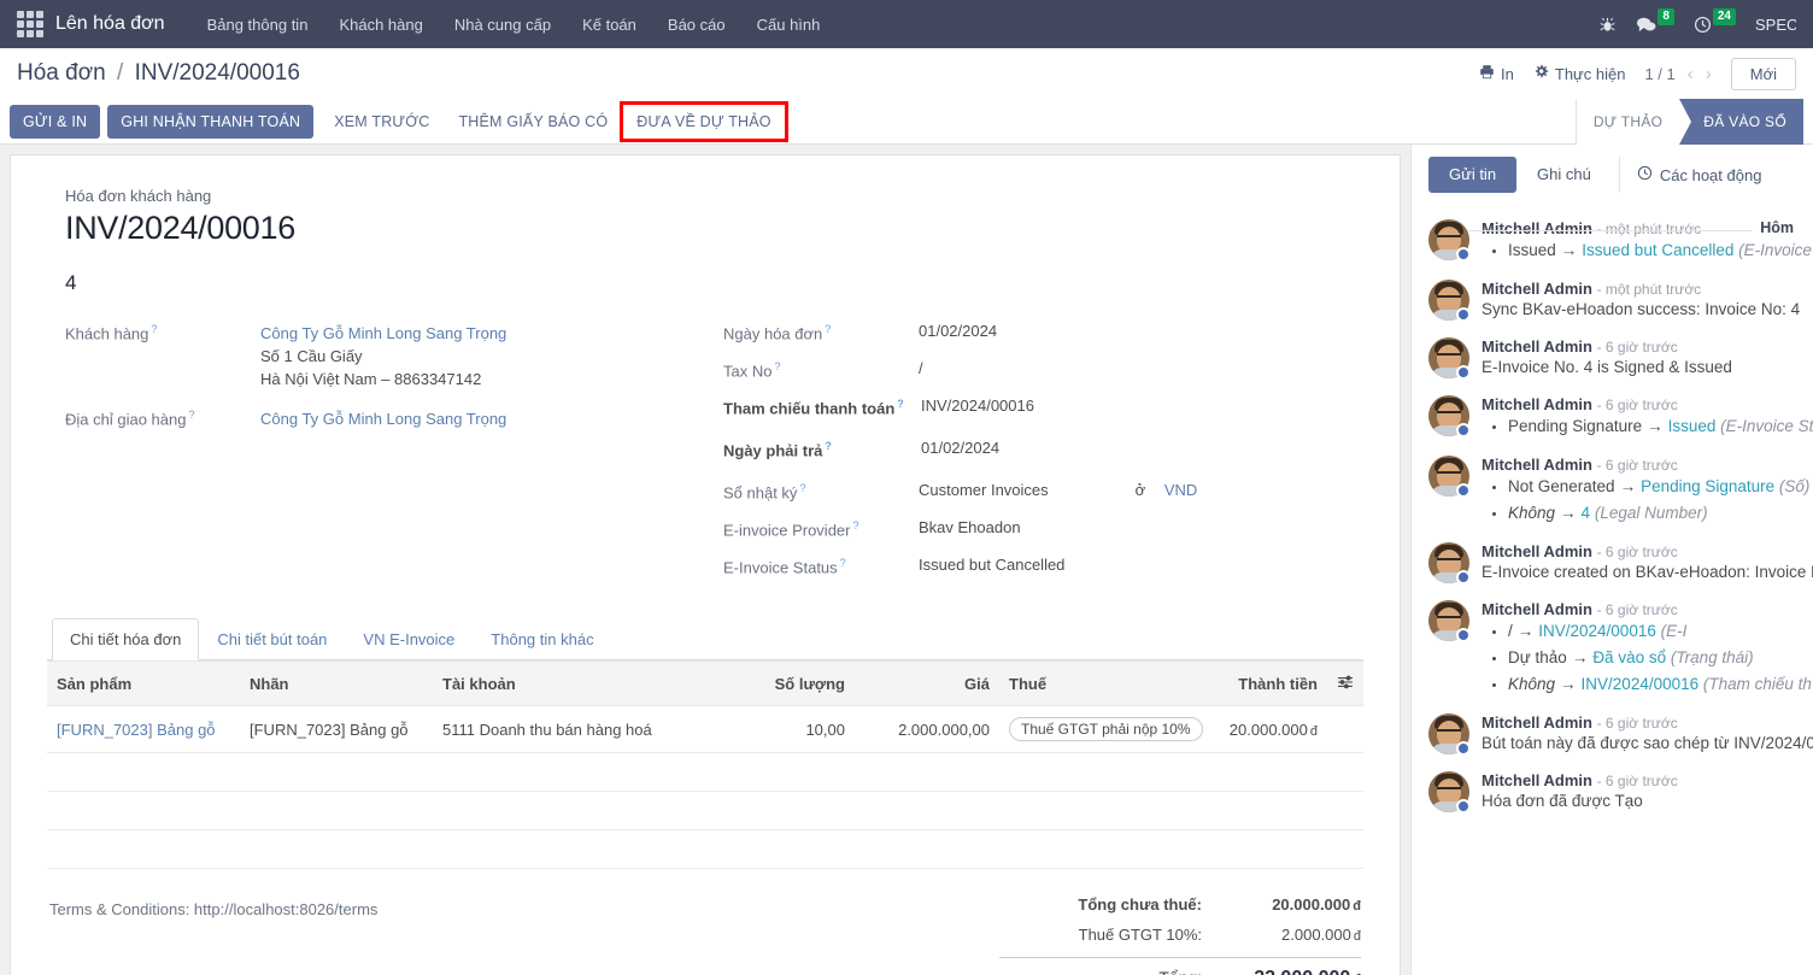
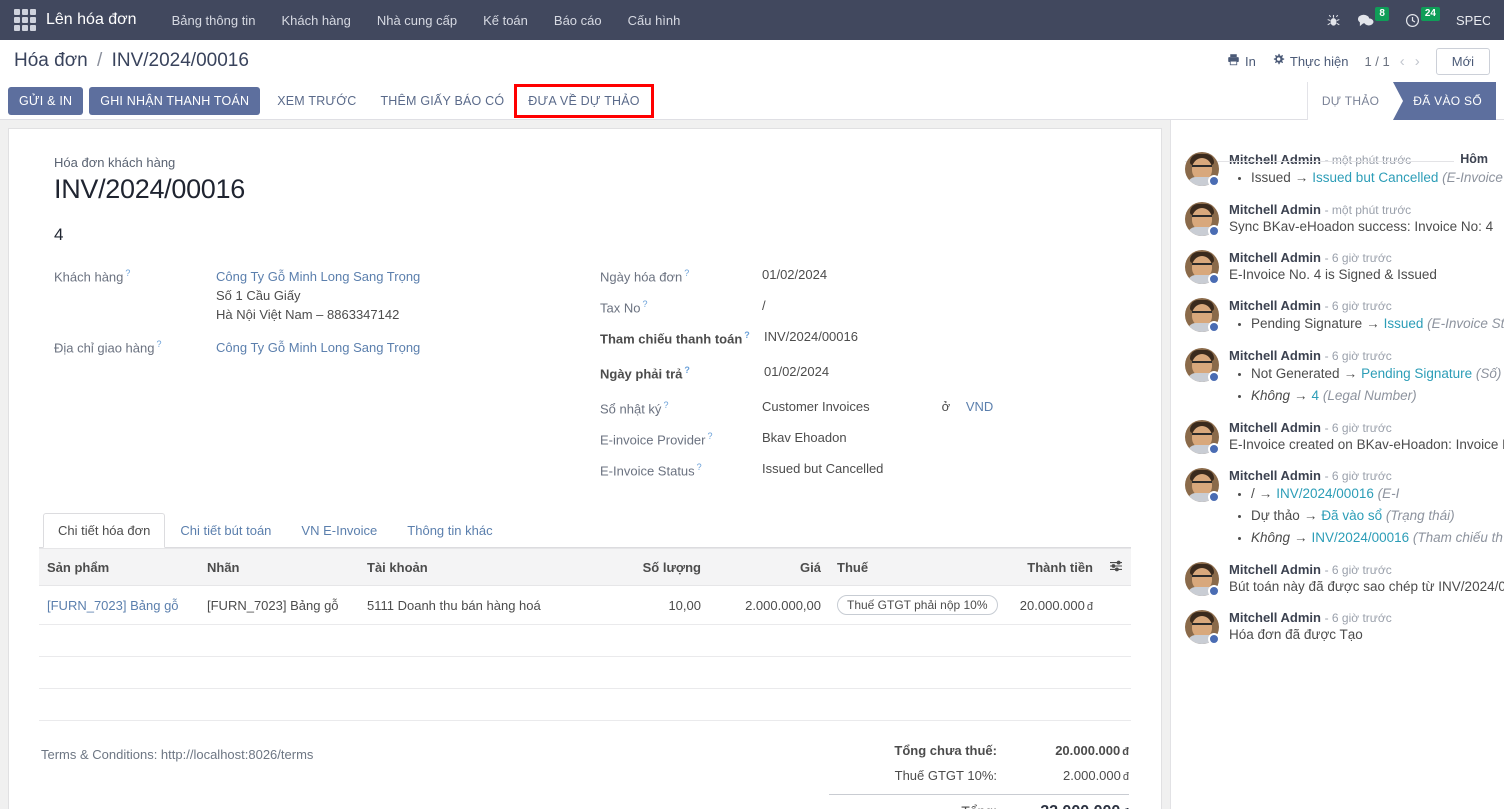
  Lên hóa đơn
  Bảng thông tin
  Khách hàng
  Nhà cung cấp
  Kế toán
  Báo cáo
  Cấu hình
  8
  24
  SPEC
  Hóa đơn / INV/2024/00016
  In
  Thực hiện
  1 / 1
  ‹
  ›
  Mới
  GỬI & IN
  GHI NHẬN THANH TOÁN
  XEM TRƯỚC
  THÊM GIẤY BÁO CÓ
  ĐƯA VỀ DỰ THẢO
  DỰ THẢO
  ĐÃ VÀO SỔ
  Hóa đơn khách hàng
  INV/2024/00016
  4
  Khách hàng ?
  Công Ty Gỗ Minh Long Sang Trọng
  Số 1 Cầu Giấy
  Hà Nội Việt Nam – 8863347142
  Địa chỉ giao hàng ?
  Công Ty Gỗ Minh Long Sang Trọng
  Ngày hóa đơn ?
  01/02/2024
  Tax No ?
  /
  Tham chiếu thanh toán ?
  INV/2024/00016
  Ngày phải trả ?
  01/02/2024
  Sổ nhật ký ?
  Customer Invoices
  ở VND
  E-invoice Provider ?
  Bkav Ehoadon
  E-Invoice Status ?
  Issued but Cancelled
  Chi tiết hóa đơn
  Chi tiết bút toán
  VN E-Invoice
  Thông tin khác
  Sản phẩm	Nhãn	Tài khoản	Số lượng	Giá	Thuế	Thành tiền
  [FURN_7023] Bảng gỗ	[FURN_7023] Bảng gỗ	5111 Doanh thu bán hàng hoá	10,00	2.000.000,00	Thuế GTGT phải nộp 10%	20.000.000 đ
  Terms & Conditions: http://localhost:8026/terms
  Tổng chưa thuế:
  20.000.000 đ
  Thuế GTGT 10%:
  2.000.000 đ
- Gửi tin
- Ghi chú
- Các hoạt động
  Hôm
  Mitchell Admin - một phút trước
  Issued → Issued but Cancelled (E-Invoice
  Mitchell Admin - một phút trước
  Sync BKav-eHoadon success: Invoice No: 4
  Mitchell Admin - 6 giờ trước
  E-Invoice No. 4 is Signed & Issued
  Mitchell Admin - 6 giờ trước
  Pending Signature → Issued (E-Invoice St
  Mitchell Admin - 6 giờ trước
  Not Generated → Pending Signature (Số)
  Không → 4 (Legal Number)
  Mitchell Admin - 6 giờ trước
  E-Invoice created on BKav-eHoadon: Invoice
  Mitchell Admin - 6 giờ trước
  / → INV/2024/00016 (E-I
  Dự thảo → Đã vào sổ (Trạng thái)
  Không → INV/2024/00016 (Tham chiếu th
  Mitchell Admin - 6 giờ trước
  Bút toán này đã được sao chép từ INV/2024/0
  Mitchell Admin - 6 giờ trước
  Hóa đơn đã được Tạo
